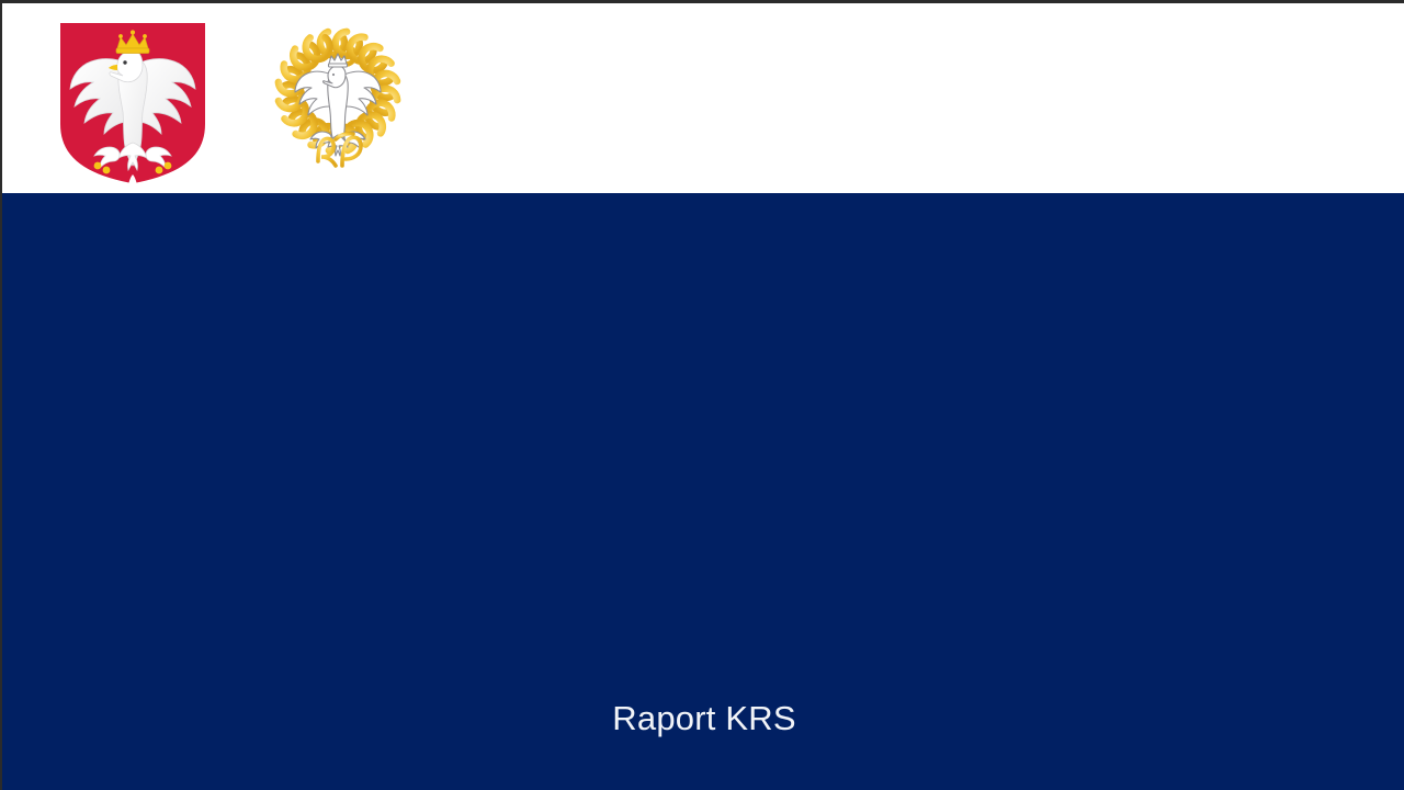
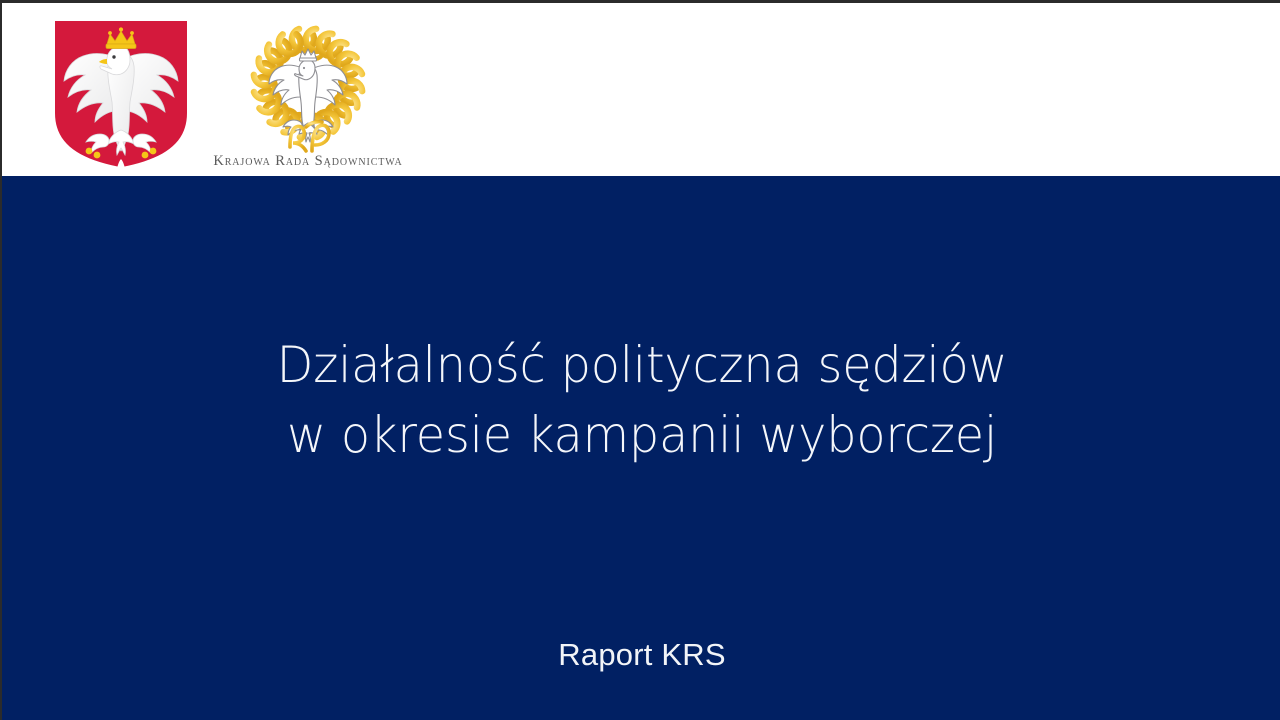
+ Krajowa Rada Sądownictwa
+ Działalność polityczna sędziów
+ w okresie kampanii wyborczej
  Raport KRS
